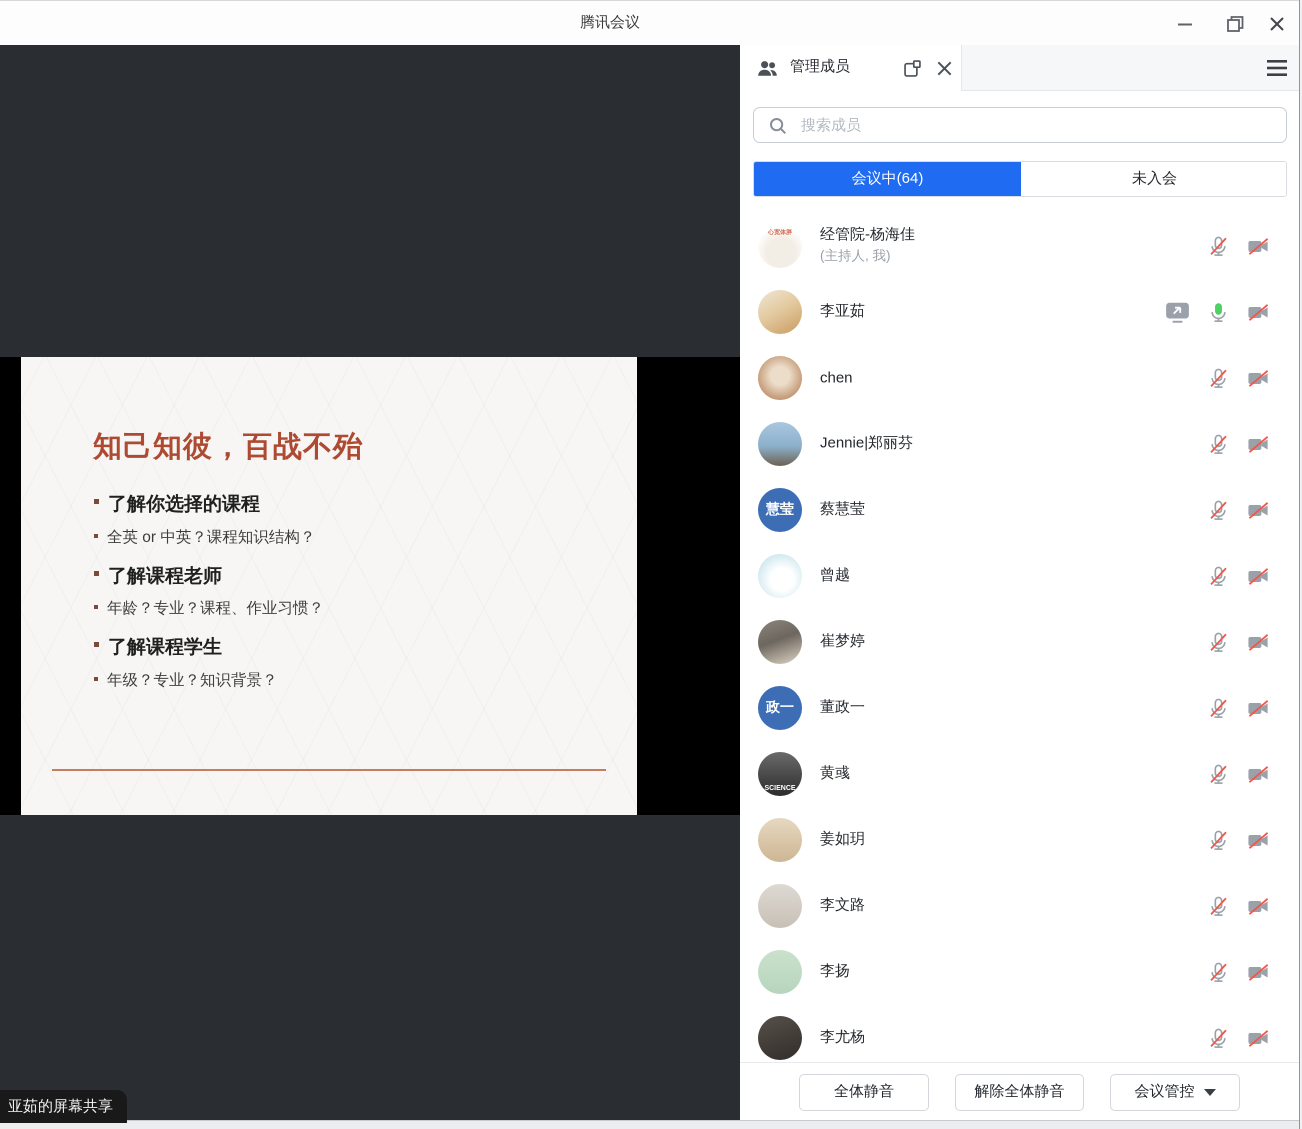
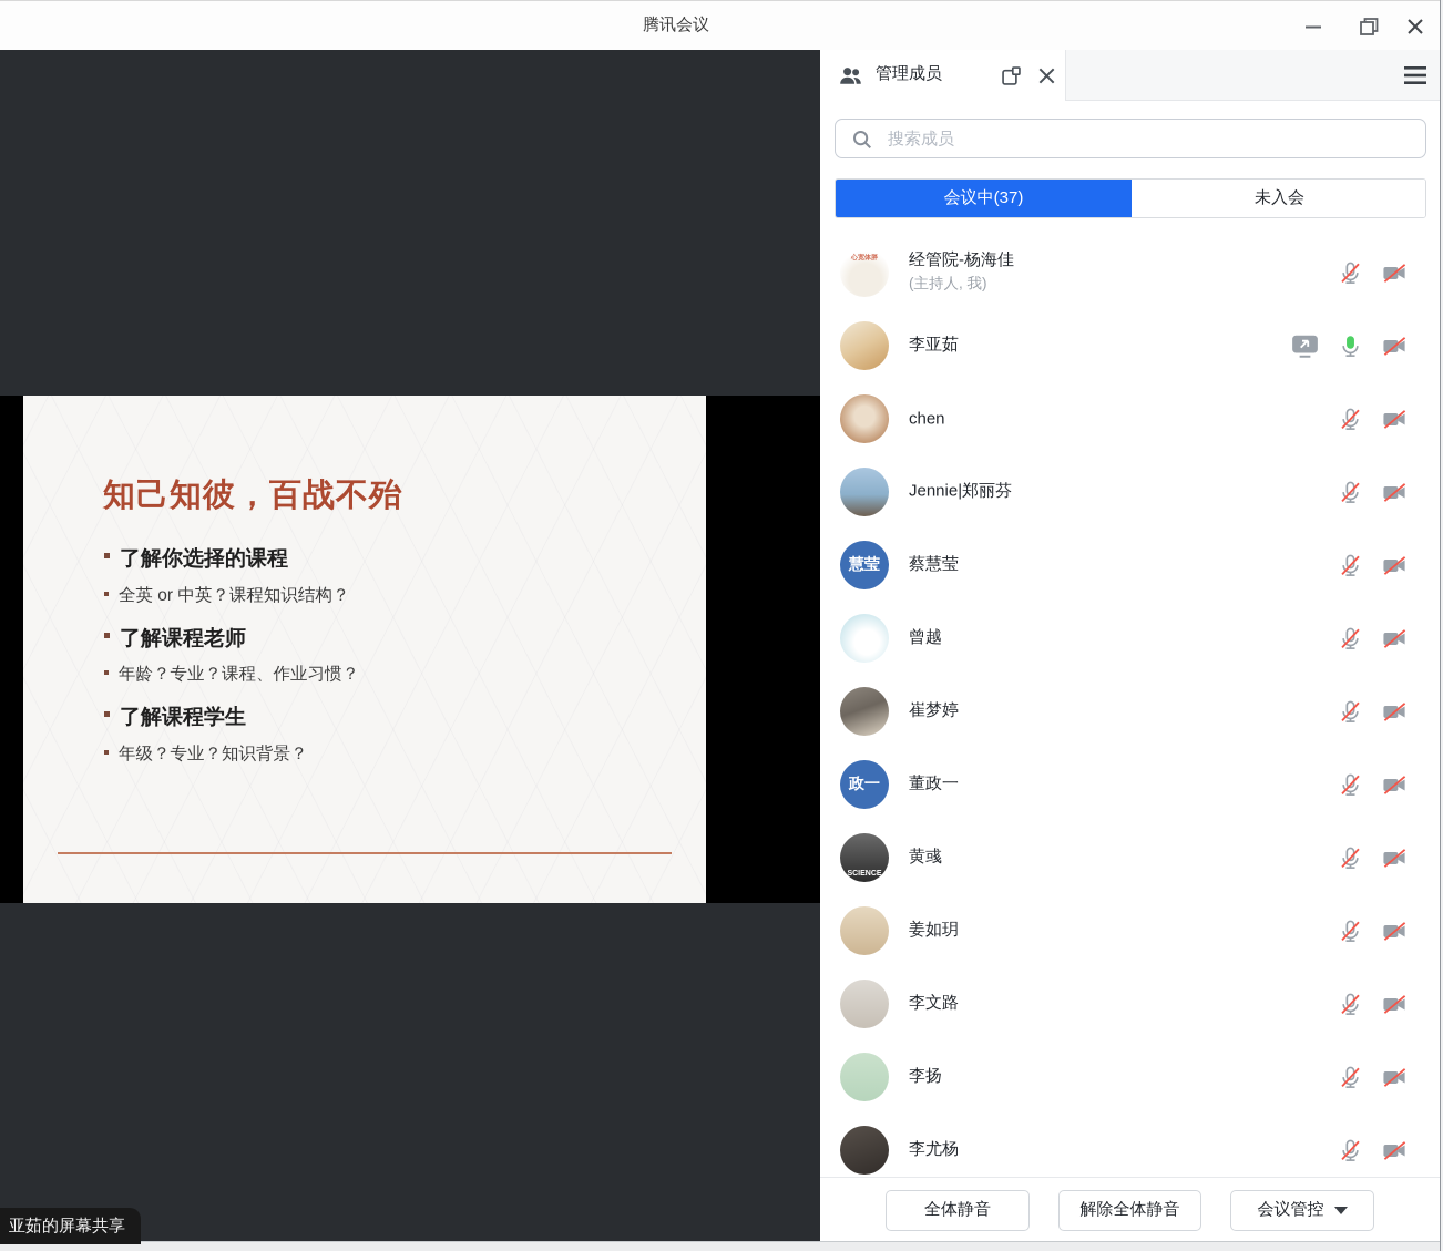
  腾讯会议
  知己知彼，百战不殆
  了解你选择的课程
  全英 or 中英？课程知识结构？
  了解课程老师
  年龄？专业？课程、作业习惯？
  了解课程学生
  年级？专业？知识背景？
  亚茹的屏幕共享
  管理成员
  搜索成员
- 会议中(64)
+ 会议中(37)
  未入会
  经管院-杨海佳
  (主持人, 我)
  李亚茹
  chen
  Jennie|郑丽芬
  慧莹
  蔡慧莹
  曾越
  崔梦婷
  政一
  董政一
  黄彧
  姜如玥
  李文路
  李扬
  李尤杨
  全体静音
  解除全体静音
  会议管控
